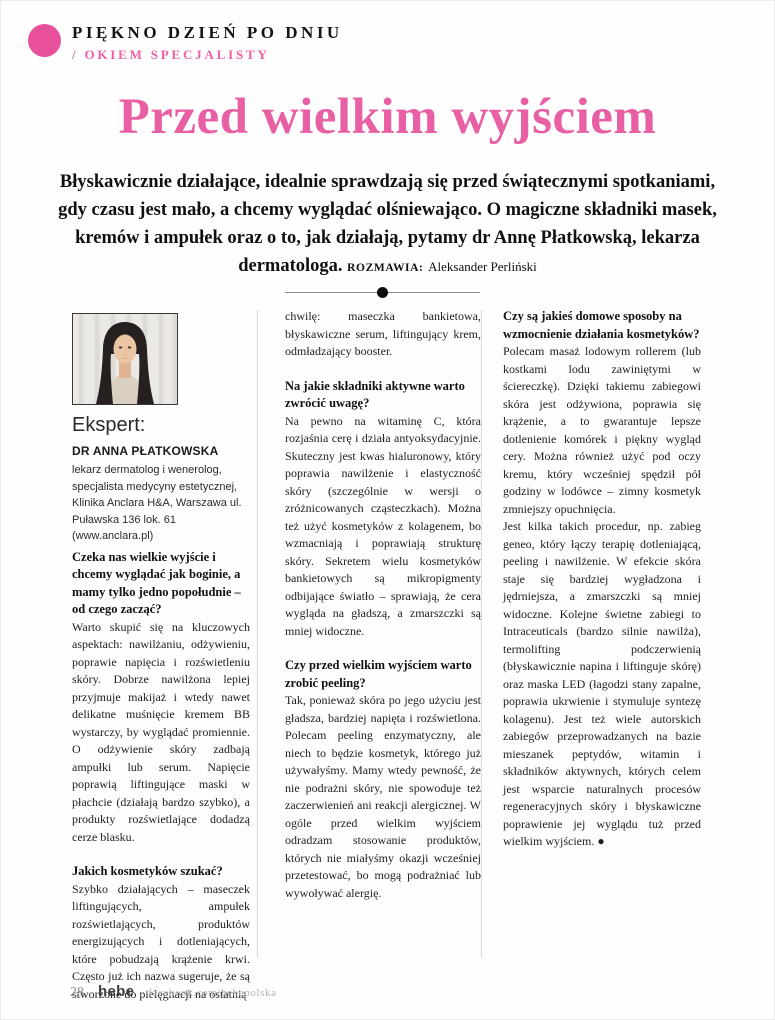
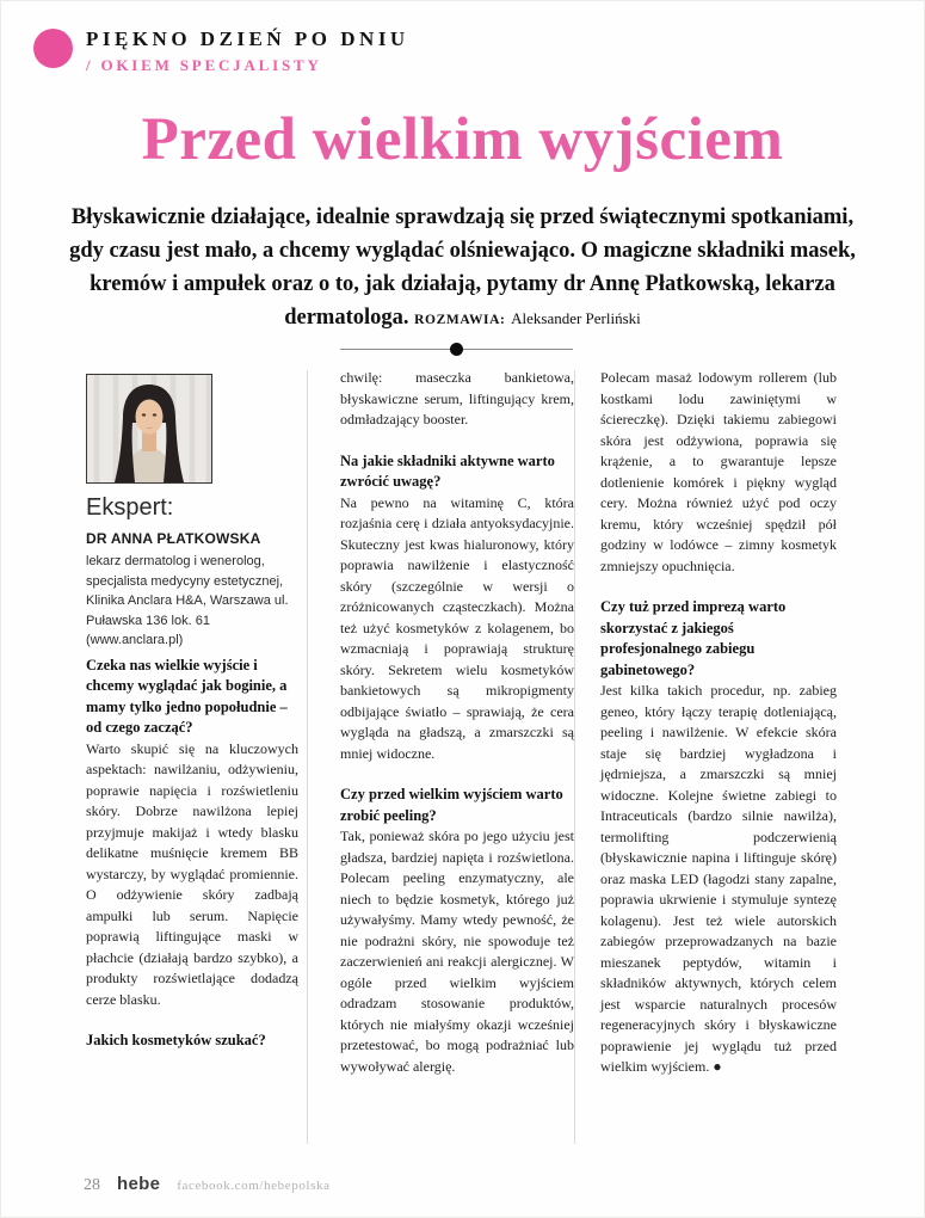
  PIĘKNO DZIEŃ PO DNIU
  / OKIEM SPECJALISTY
  Przed wielkim wyjściem
  Błyskawicznie działające, idealnie sprawdzają się przed świątecznymi spotkaniami, gdy czasu jest mało, a chcemy wyglądać olśniewająco. O magiczne składniki masek, kremów i ampułek oraz o to, jak działają, pytamy dr Annę Płatkowską, lekarza dermatologa. ROZMAWIA: Aleksander Perliński
  Ekspert:
  DR ANNA PŁATKOWSKA
  lekarz dermatolog i wenerolog, specjalista medycyny estetycznej, Klinika Anclara H&A, Warszawa ul. Puławska 136 lok. 61 (www.anclara.pl)
  Czeka nas wielkie wyjście i chcemy wyglądać jak boginie, a mamy tylko jedno popołudnie – od czego zacząć?
- Warto skupić się na kluczowych aspektach: nawilżaniu, odżywieniu, poprawie napięcia i rozświetleniu skóry. Dobrze nawilżona lepiej przyjmuje makijaż i wtedy nawet delikatne muśnięcie kremem BB wystarczy, by wyglądać promiennie. O odżywienie skóry zadbają ampułki lub serum. Napięcie poprawią liftingujące maski w płachcie (działają bardzo szybko), a produkty rozświetlające dodadzą cerze blasku.
+ Warto skupić się na kluczowych aspektach: nawilżaniu, odżywieniu, poprawie napięcia i rozświetleniu skóry. Dobrze nawilżona lepiej przyjmuje makijaż i wtedy blasku delikatne muśnięcie kremem BB wystarczy, by wyglądać promiennie. O odżywienie skóry zadbają ampułki lub serum. Napięcie poprawią liftingujące maski w płachcie (działają bardzo szybko), a produkty rozświetlające dodadzą cerze blasku.
  Jakich kosmetyków szukać?
- Szybko działających – maseczek liftingujących, ampułek rozświetlających, produktów energizujących i dotleniających, które pobudzają krążenie krwi. Często już ich nazwa sugeruje, że są stworzone do pielęgnacji na ostatnią
  chwilę: maseczka bankietowa, błyskawiczne serum, liftingujący krem, odmładzający booster.
  Na jakie składniki aktywne warto zwrócić uwagę?
  Na pewno na witaminę C, która rozjaśnia cerę i działa antyoksydacyjnie. Skuteczny jest kwas hialuronowy, który poprawia nawilżenie i elastyczność skóry (szczególnie w wersji o zróżnicowanych cząsteczkach). Można też użyć kosmetyków z kolagenem, bo wzmacniają i poprawiają strukturę skóry. Sekretem wielu kosmetyków bankietowych są mikropigmenty odbijające światło – sprawiają, że cera wygląda na gładszą, a zmarszczki są mniej widoczne.
  Czy przed wielkim wyjściem warto zrobić peeling?
  Tak, ponieważ skóra po jego użyciu jest gładsza, bardziej napięta i rozświetlona. Polecam peeling enzymatyczny, ale niech to będzie kosmetyk, którego już używałyśmy. Mamy wtedy pewność, że nie podrażni skóry, nie spowoduje też zaczerwienień ani reakcji alergicznej. W ogóle przed wielkim wyjściem odradzam stosowanie produktów, których nie miałyśmy okazji wcześniej przetestować, bo mogą podrażniać lub wywoływać alergię.
- Czy są jakieś domowe sposoby na wzmocnienie działania kosmetyków?
  Polecam masaż lodowym rollerem (lub kostkami lodu zawiniętymi w ściereczkę). Dzięki takiemu zabiegowi skóra jest odżywiona, poprawia się krążenie, a to gwarantuje lepsze dotlenienie komórek i piękny wygląd cery. Można również użyć pod oczy kremu, który wcześniej spędził pół godziny w lodówce – zimny kosmetyk zmniejszy opuchnięcia.
+ Czy tuż przed imprezą warto skorzystać z jakiegoś profesjonalnego zabiegu gabinetowego?
  Jest kilka takich procedur, np. zabieg geneo, który łączy terapię dotleniającą, peeling i nawilżenie. W efekcie skóra staje się bardziej wygładzona i jędrniejsza, a zmarszczki są mniej widoczne. Kolejne świetne zabiegi to Intraceuticals (bardzo silnie nawilża), termolifting podczerwienią (błyskawicznie napina i liftinguje skórę) oraz maska LED (łagodzi stany zapalne, poprawia ukrwienie i stymuluje syntezę kolagenu). Jest też wiele autorskich zabiegów przeprowadzanych na bazie mieszanek peptydów, witamin i składników aktywnych, których celem jest wsparcie naturalnych procesów regeneracyjnych skóry i błyskawiczne poprawienie jej wyglądu tuż przed wielkim wyjściem. ●
  28
  hebe
  facebook.com/hebepolska
